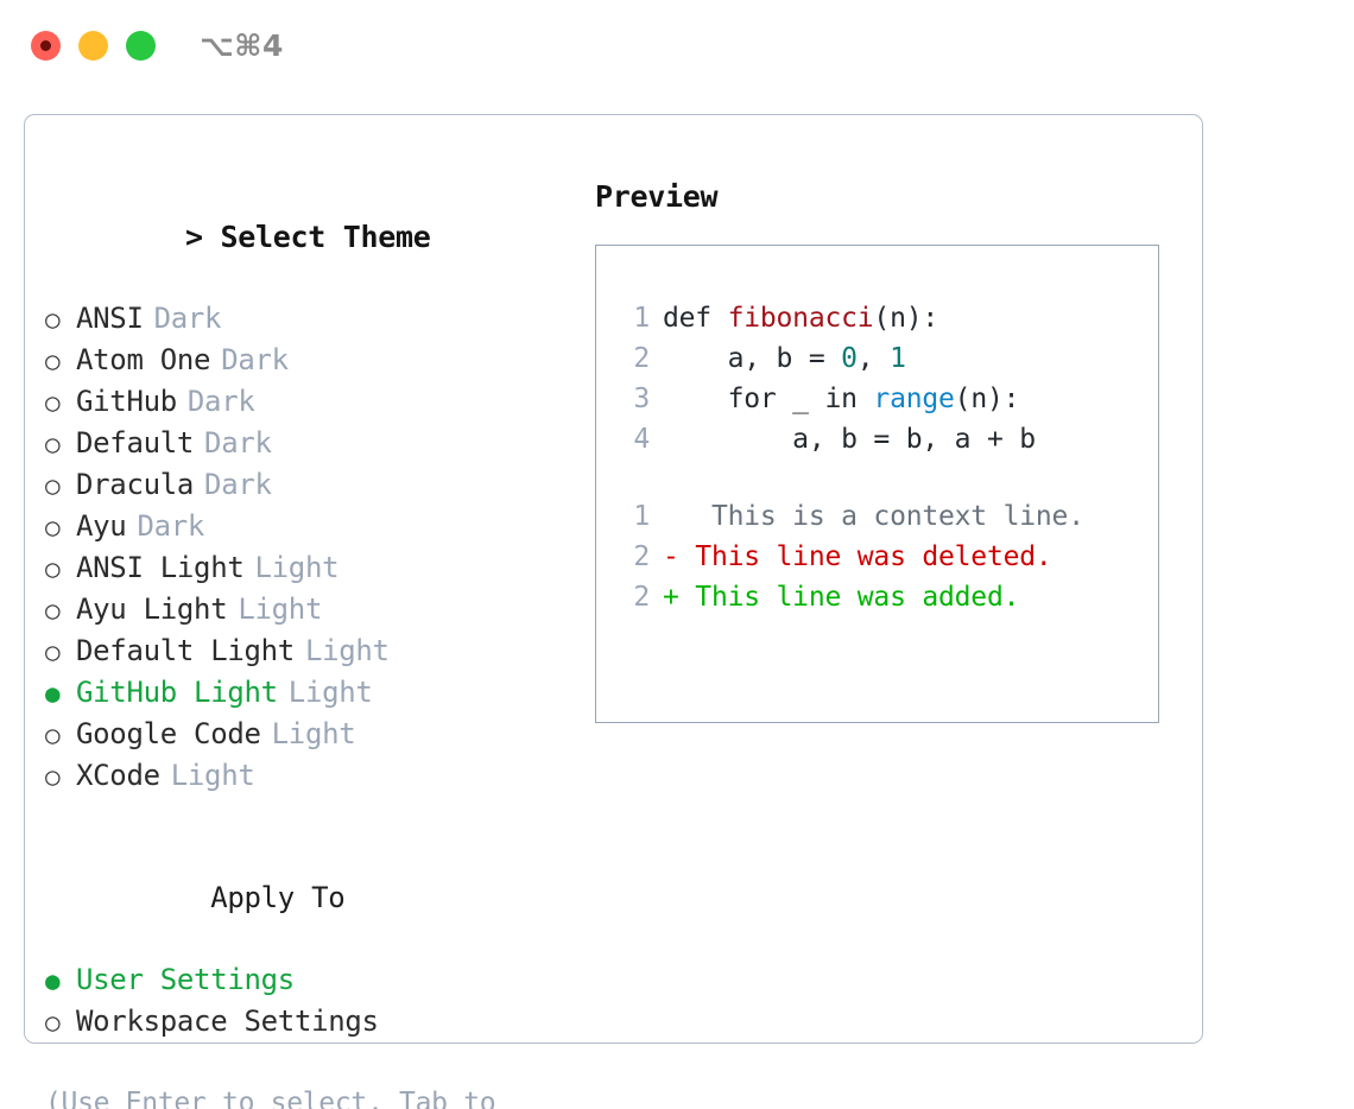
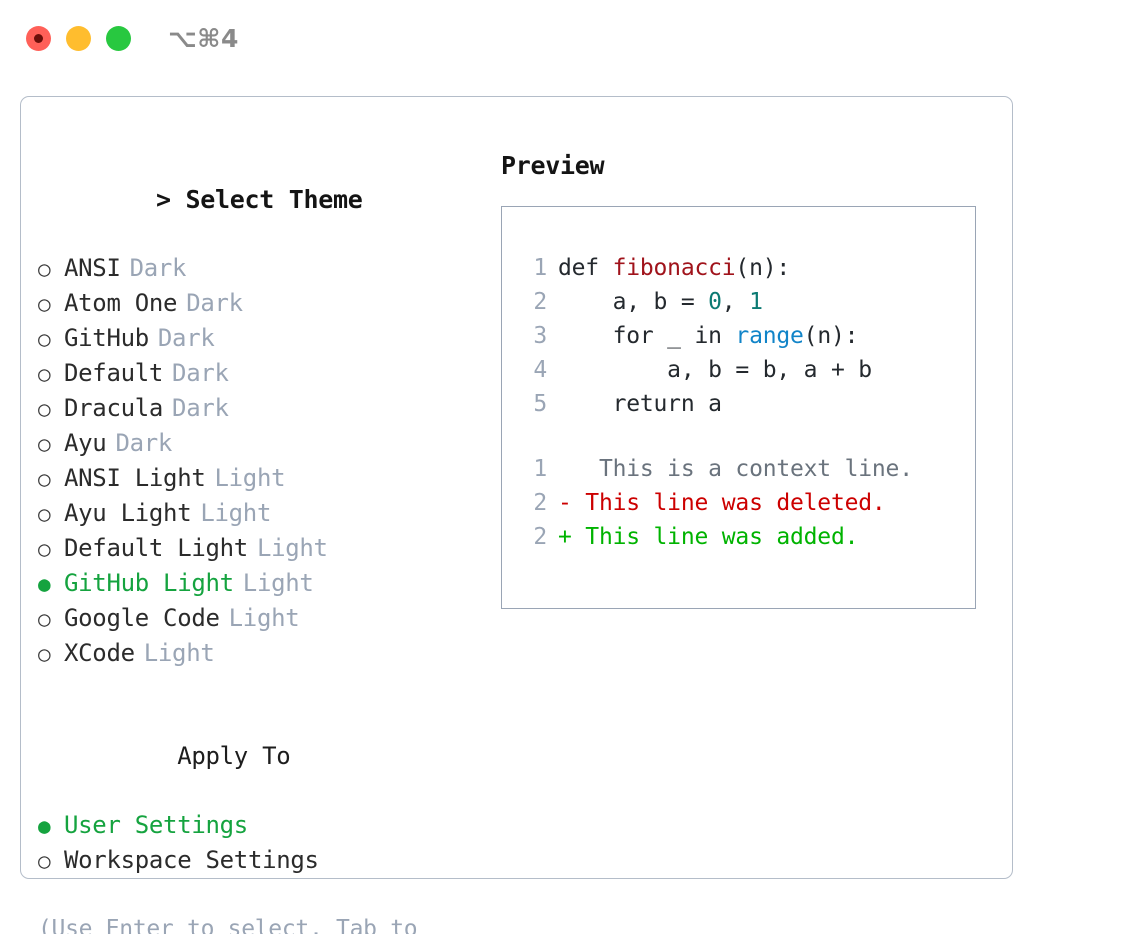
  ⌥⌘4
  > Select Theme
  ○
  ANSI
  Dark
  ○
  Atom One
  Dark
  ○
  GitHub
  Dark
  ○
  Default
  Dark
  ○
  Dracula
  Dark
  ○
  Ayu
  Dark
  ○
  ANSI Light
  Light
  ○
  Ayu Light
  Light
  ○
  Default Light
  Light
  ●
  GitHub Light
  Light
  ○
  Google Code
  Light
  ○
  XCode
  Light
  Apply To
  ●
  User Settings
  ○
  Workspace Settings
  Preview
  1
  def
  fibonacci
  (n):
  2
  a, b =
  0
  ,
  1
  3
  for _ in
  range
  (n):
  4
  a, b = b, a + b
+ 5
+ return a
  1
  This is a context line.
  2
  -
  This line was deleted.
  2
  +
  This line was added.
